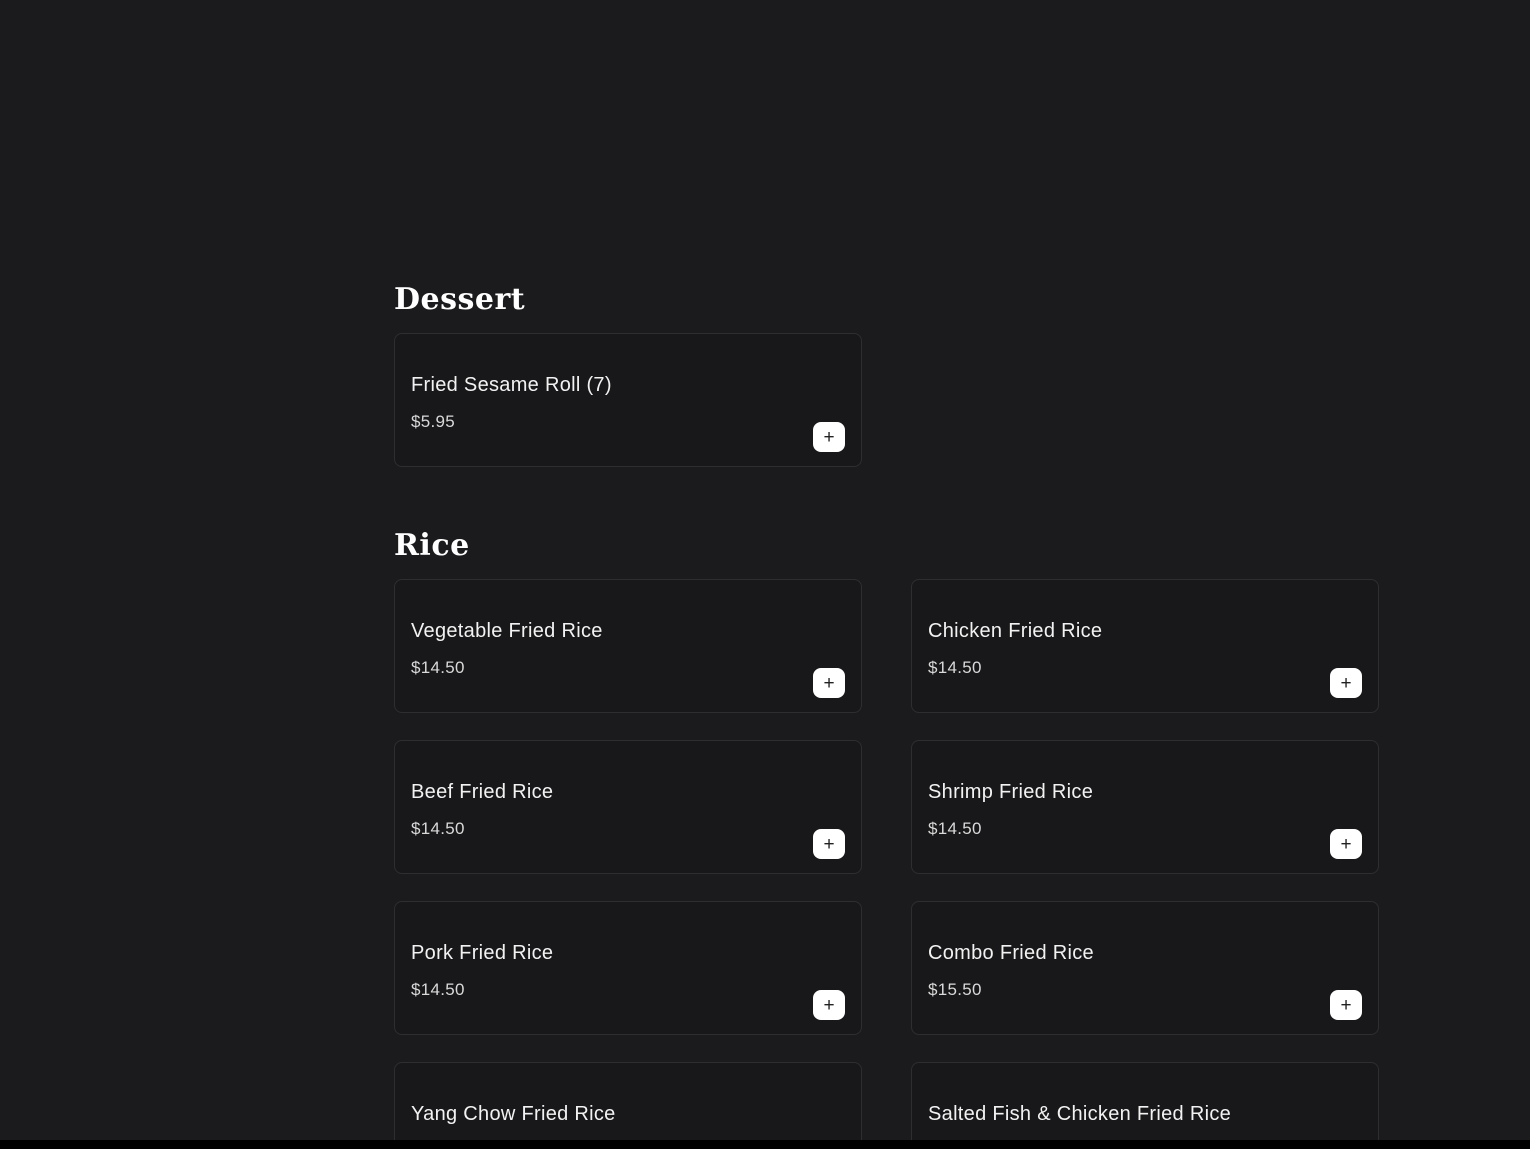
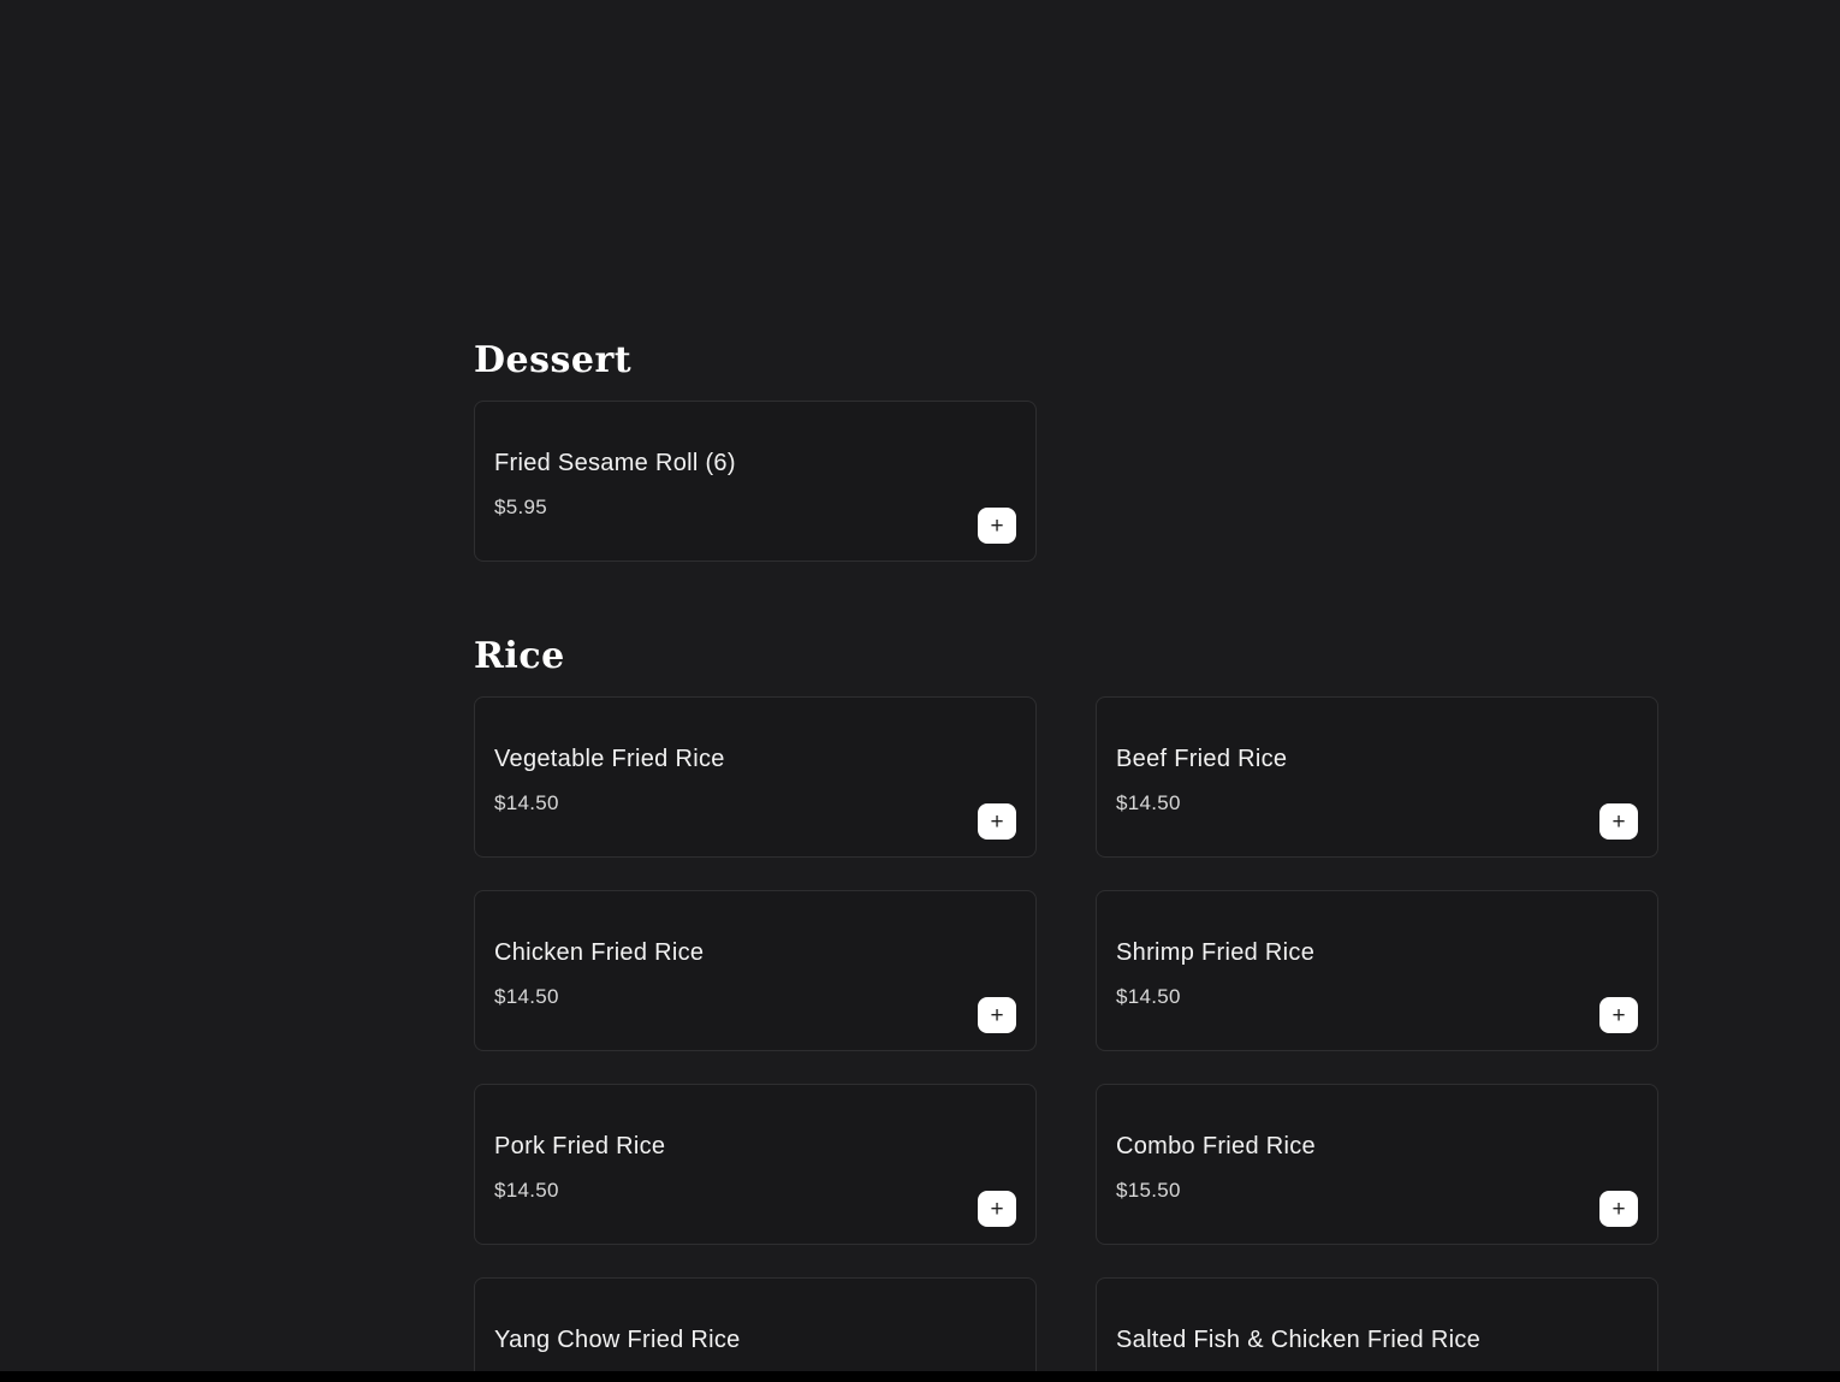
  Dessert
- Fried Sesame Roll (7)
+ Fried Sesame Roll (6)
  $5.95
  +
  Rice
  Vegetable Fried Rice
  $14.50
  +
- Chicken Fried Rice
+ Beef Fried Rice
  $14.50
  +
- Beef Fried Rice
+ Chicken Fried Rice
  $14.50
  +
  Shrimp Fried Rice
  $14.50
  +
  Pork Fried Rice
  $14.50
  +
  Combo Fried Rice
  $15.50
  +
  Yang Chow Fried Rice
  Salted Fish & Chicken Fried Rice
